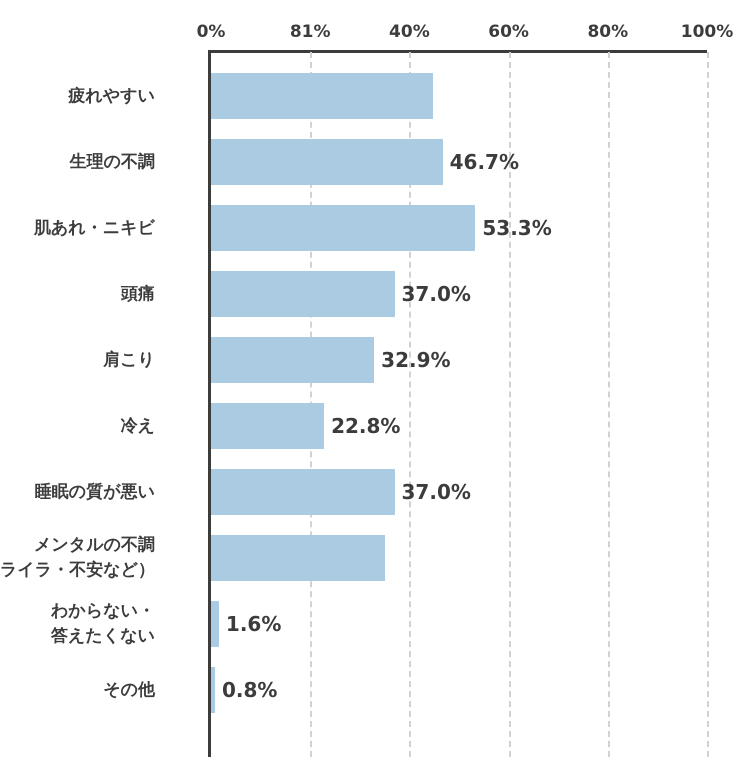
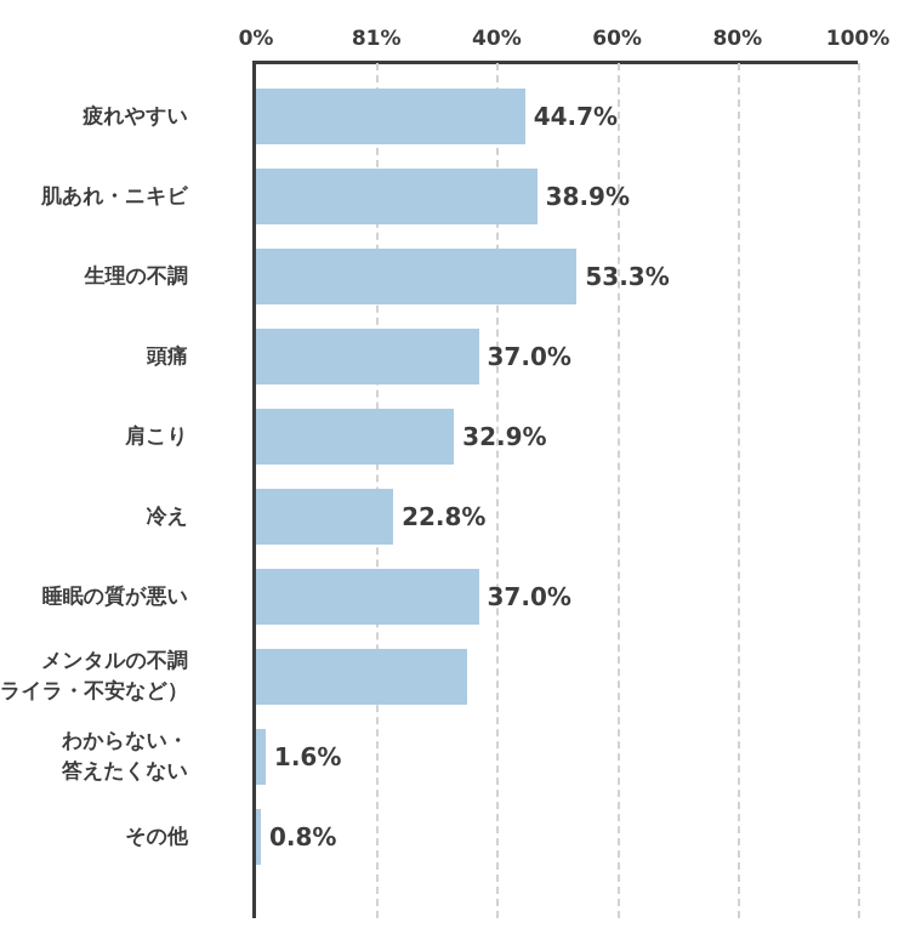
  0%
  81%
  40%
  60%
  80%
  100%
+ 44.7%
  疲れやすい
- 46.7%
+ 38.9%
- 生理の不調
+ 肌あれ・ニキビ
  53.3%
- 肌あれ・ニキビ
+ 生理の不調
  37.0%
  頭痛
  32.9%
  肩こり
  22.8%
  冷え
  37.0%
  睡眠の質が悪い
  メンタルの不調
  ライラ・不安など）
  1.6%
  わからない・
  答えたくない
  0.8%
  その他
